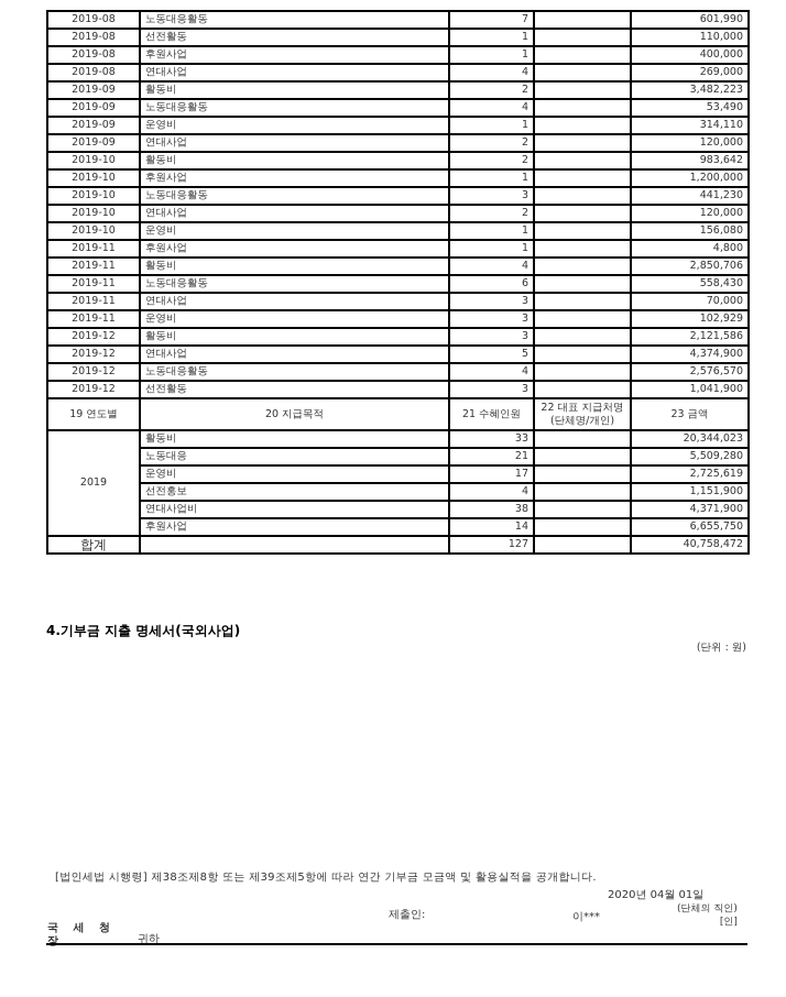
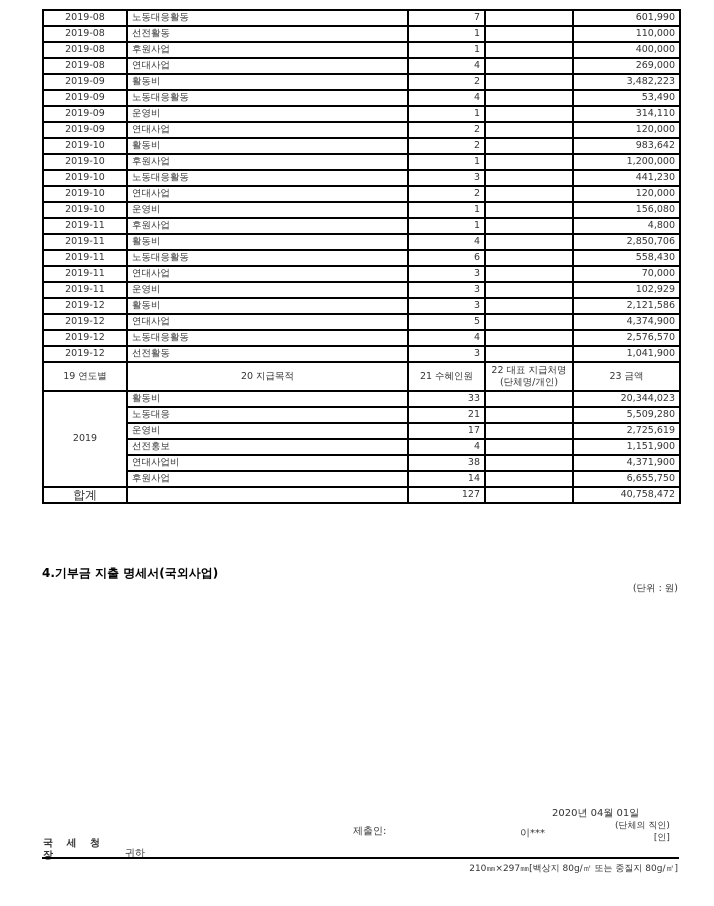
  2019-08	노동대응활동	7		601,990
  2019-08	선전활동	1		110,000
  2019-08	후원사업	1		400,000
  2019-08	연대사업	4		269,000
  2019-09	활동비	2		3,482,223
  2019-09	노동대응활동	4		53,490
  2019-09	운영비	1		314,110
  2019-09	연대사업	2		120,000
  2019-10	활동비	2		983,642
  2019-10	후원사업	1		1,200,000
  2019-10	노동대응활동	3		441,230
  2019-10	연대사업	2		120,000
  2019-10	운영비	1		156,080
  2019-11	후원사업	1		4,800
  2019-11	활동비	4		2,850,706
  2019-11	노동대응활동	6		558,430
  2019-11	연대사업	3		70,000
  2019-11	운영비	3		102,929
  2019-12	활동비	3		2,121,586
  2019-12	연대사업	5		4,374,900
  2019-12	노동대응활동	4		2,576,570
  2019-12	선전활동	3		1,041,900
  19 연도별	20 지급목적	21 수혜인원	22 대표 지급처명 (단체명/개인)	23 금액
  2019	활동비	33		20,344,023
  노동대응	21		5,509,280
  운영비	17		2,725,619
  선전홍보	4		1,151,900
  연대사업비	38		4,371,900
  후원사업	14		6,655,750
  합계		127		40,758,472
  4.기부금 지출 명세서(국외사업)
  (단위 : 원)
- [법인세법 시행령] 제38조제8항 또는 제39조제5항에 따라 연간 기부금 모금액 및 활용실적을 공개합니다.
  2020년 04월 01일
  제출인:
  이***
  (단체의 직인)
  [인]
  국 세 청 장
  귀하
+ 210㎜×297㎜[백상지 80g/㎡ 또는 중질지 80g/㎡]
